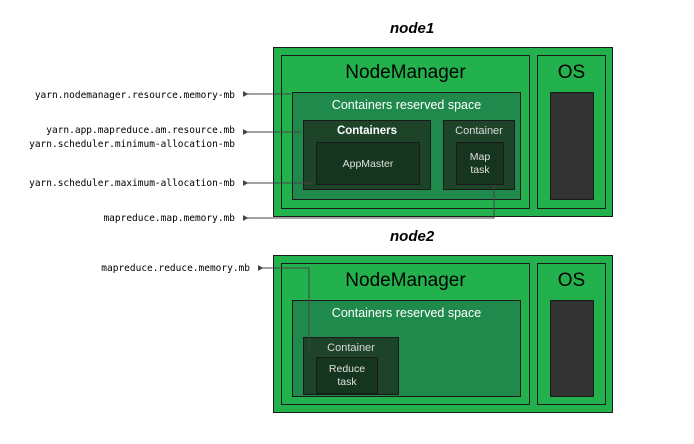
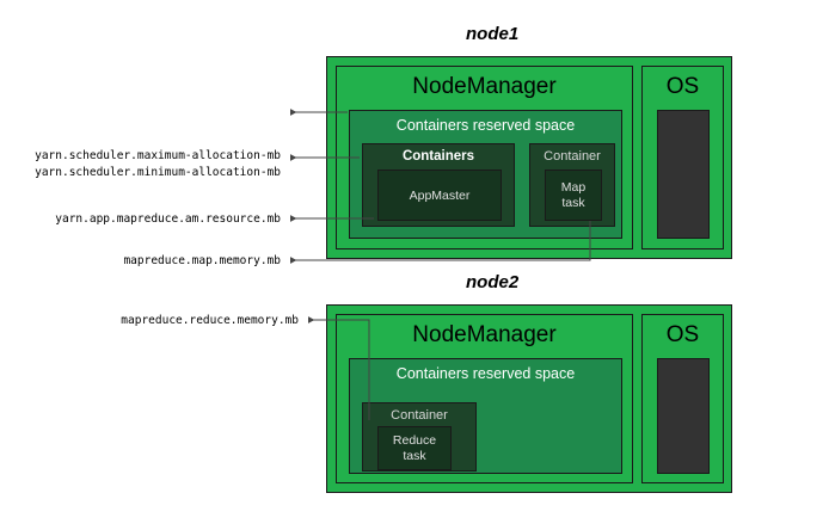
  node1
  NodeManager
  Containers reserved space
  Containers
  AppMaster
  Container
  Map
  task
  OS
  node2
  NodeManager
  Containers reserved space
  Container
  Reduce
  task
  OS
- yarn.nodemanager.resource.memory-mb
- yarn.app.mapreduce.am.resource.mb
+ yarn.scheduler.maximum-allocation-mb
  yarn.scheduler.minimum-allocation-mb
- yarn.scheduler.maximum-allocation-mb
+ yarn.app.mapreduce.am.resource.mb
  mapreduce.map.memory.mb
  mapreduce.reduce.memory.mb
